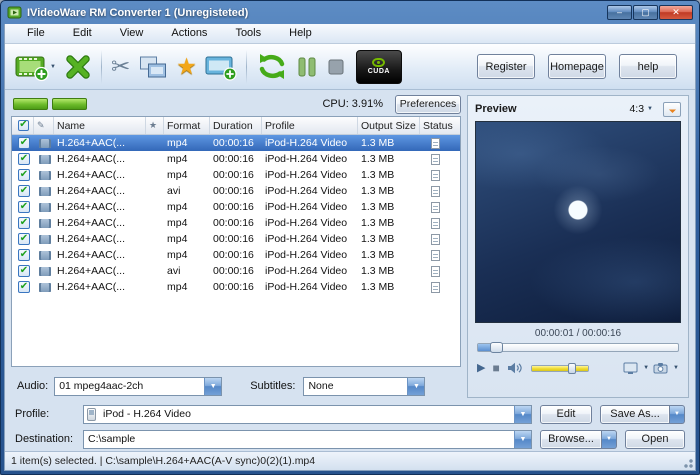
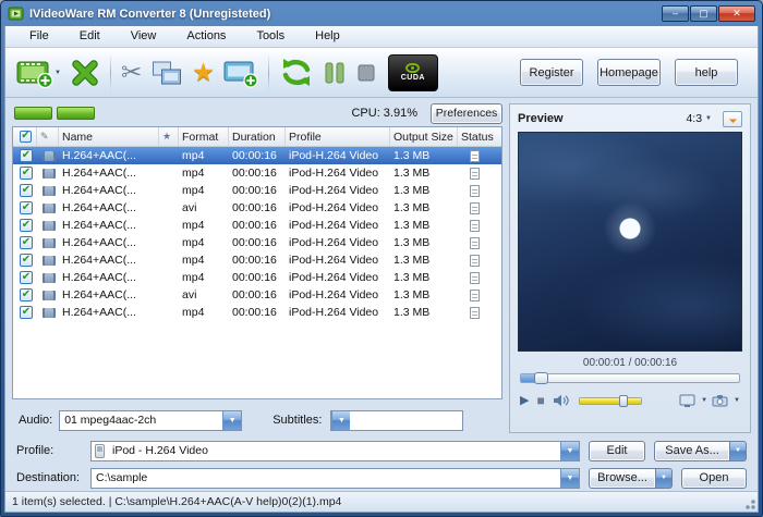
- IVideoWare RM Converter 1 (Unregisteted)
+ IVideoWare RM Converter 8 (Unregisteted)
  –
  ▢
  ✕
  File
  Edit
  View
  Actions
  Tools
  Help
  ✂
  ★
  Register
  Homepage
  help
  CPU: 3.91%
  Preferences
  ✔
  ✎
  Name
  ★
  Format
  Duration
  Profile
  Output Size
  Status
  ✔
  H.264+AAC(...
  mp4
  00:00:16
  iPod-H.264 Video
  1.3 MB
  ✔
  H.264+AAC(...
  mp4
  00:00:16
  iPod-H.264 Video
  1.3 MB
  ✔
  H.264+AAC(...
  mp4
  00:00:16
  iPod-H.264 Video
  1.3 MB
  ✔
  H.264+AAC(...
  avi
  00:00:16
  iPod-H.264 Video
  1.3 MB
  ✔
  H.264+AAC(...
  mp4
  00:00:16
  iPod-H.264 Video
  1.3 MB
  ✔
  H.264+AAC(...
  mp4
  00:00:16
  iPod-H.264 Video
  1.3 MB
  ✔
  H.264+AAC(...
  mp4
  00:00:16
  iPod-H.264 Video
  1.3 MB
  ✔
  H.264+AAC(...
  mp4
  00:00:16
  iPod-H.264 Video
  1.3 MB
  ✔
  H.264+AAC(...
  avi
  00:00:16
  iPod-H.264 Video
  1.3 MB
  ✔
  H.264+AAC(...
  mp4
  00:00:16
  iPod-H.264 Video
  1.3 MB
  Audio:
  01 mpeg4aac-2ch
  Subtitles:
- None
  Preview
  4:3
  00:00:01 / 00:00:16
  ▶
  ■
  Profile:
  iPod - H.264 Video
  Edit
  Save As...
  Destination:
  C:\sample
  Browse...
  Open
- 1 item(s) selected. | C:\sample\H.264+AAC(A-V sync)0(2)(1).mp4
+ 1 item(s) selected. | C:\sample\H.264+AAC(A-V help)0(2)(1).mp4
